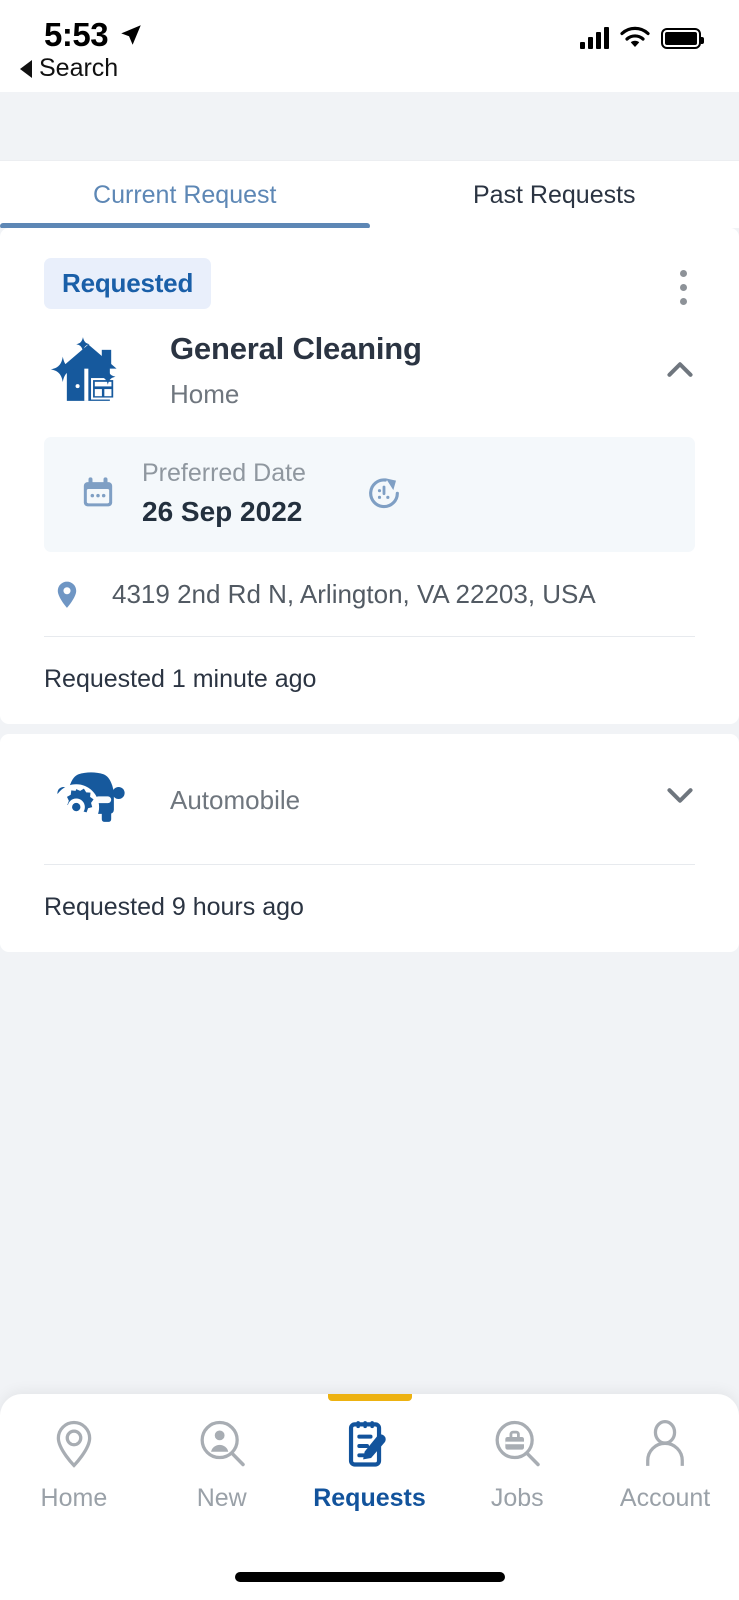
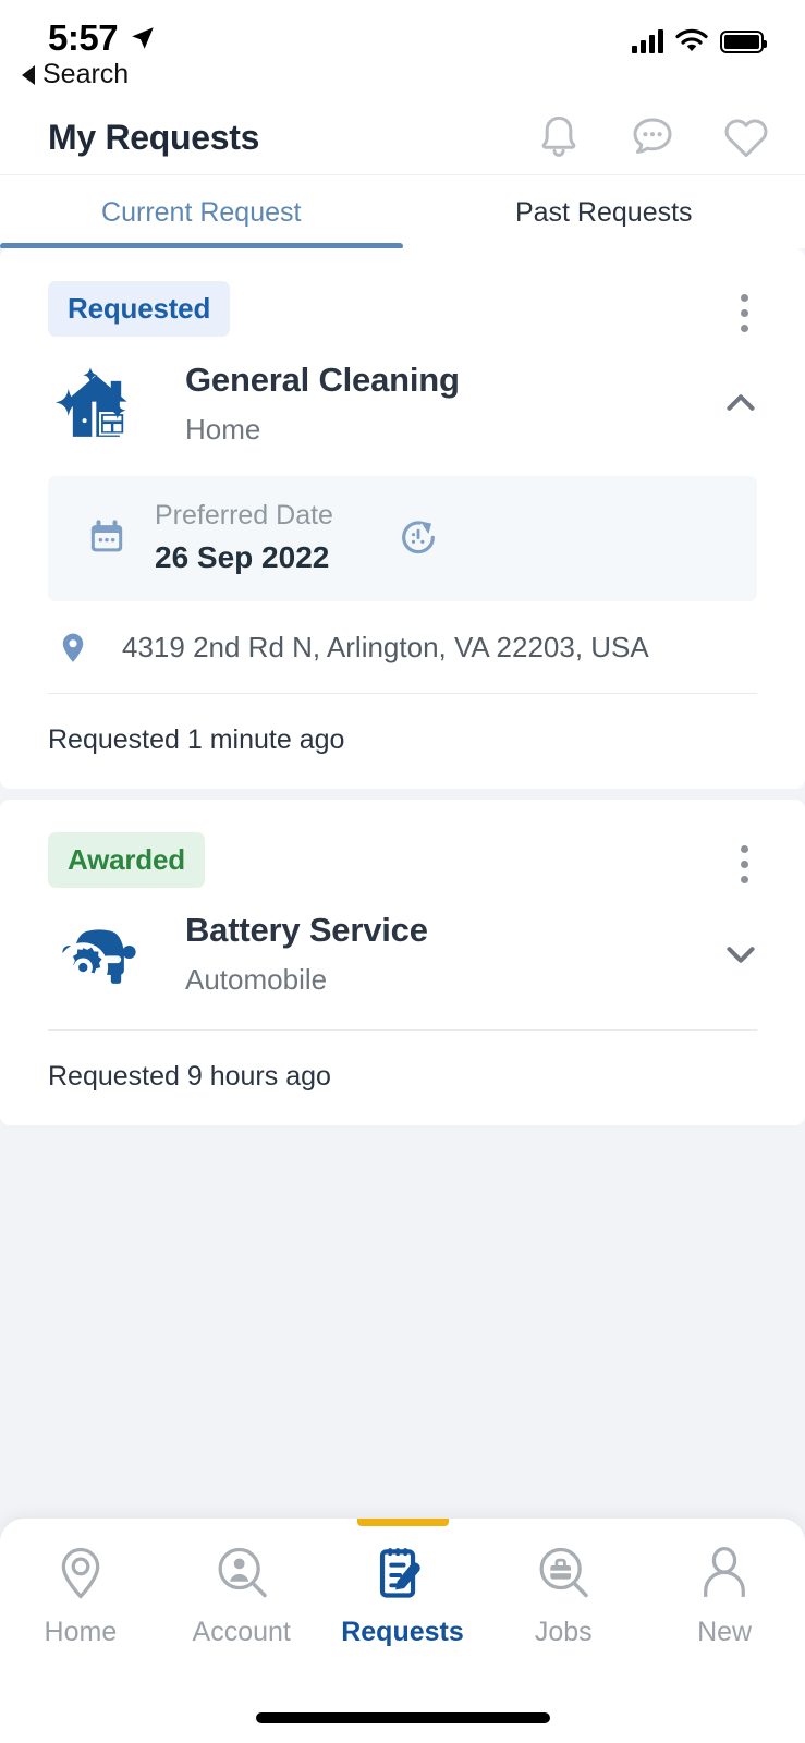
- 5:53
+ 5:57
  Search
+ My Requests
  Current Request
  Past Requests
  Requested
  General Cleaning
  Home
  Preferred Date
  26 Sep 2022
  4319 2nd Rd N, Arlington, VA 22203, USA
  Requested 1 minute ago
+ Awarded
+ Battery Service
  Automobile
  Requested 9 hours ago
  Home
- New
+ Account
  Requests
  Jobs
- Account
+ New
